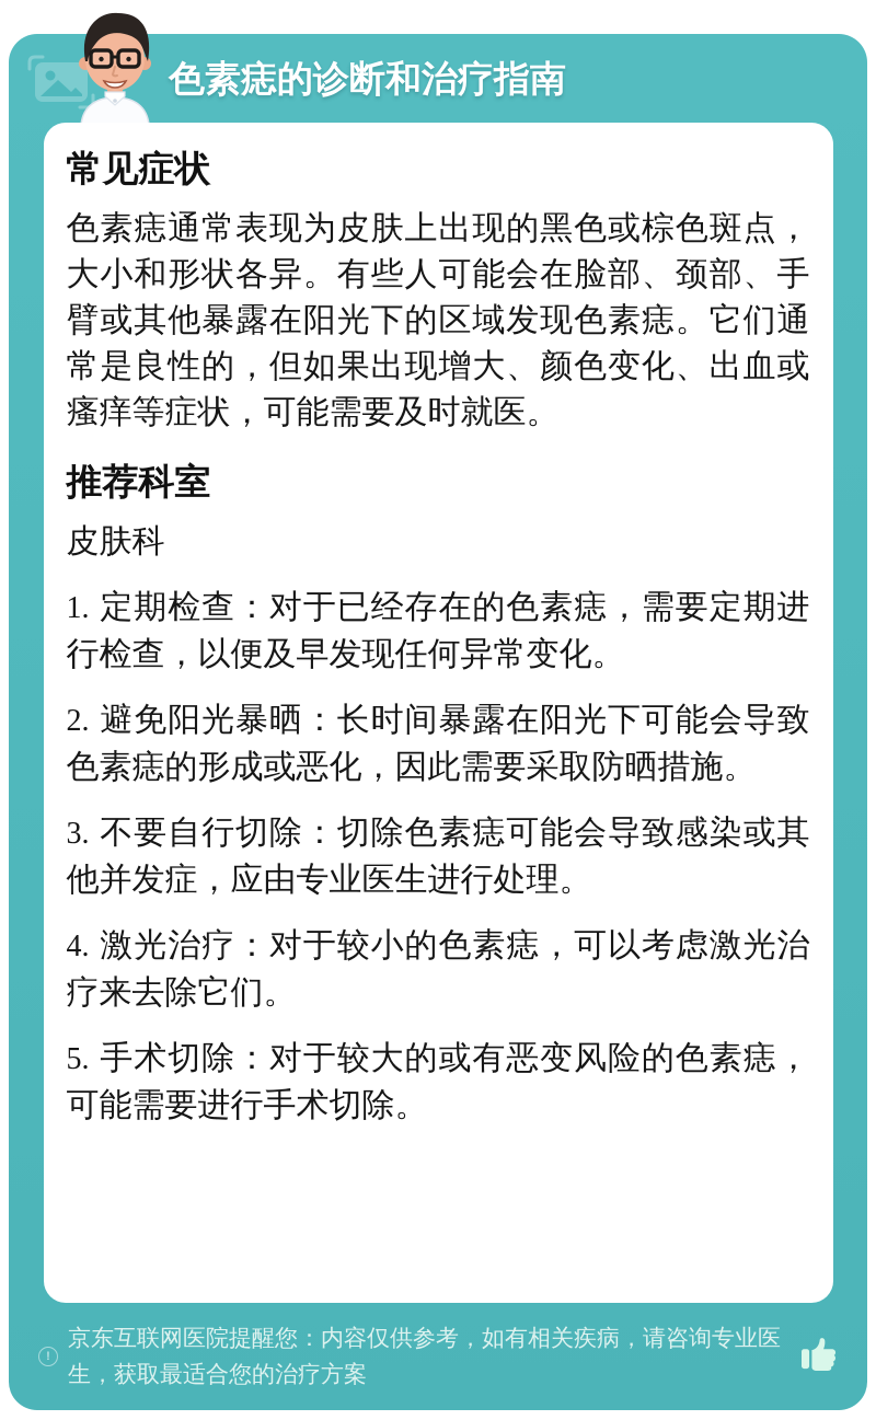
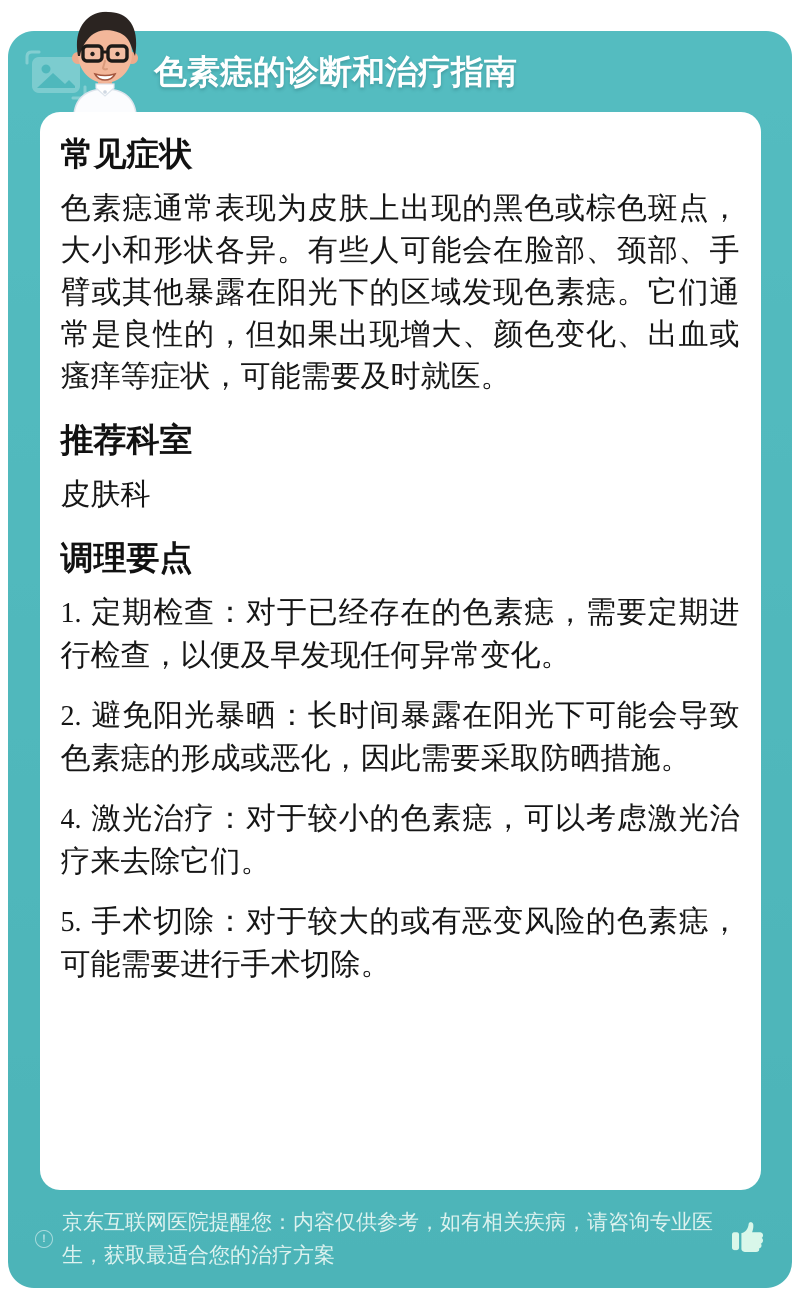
  色素痣的诊断和治疗指南
  常见症状
  色素痣通常表现为皮肤上出现的黑色或棕色斑点，大小和形状各异。有些人可能会在脸部、颈部、手臂或其他暴露在阳光下的区域发现色素痣。它们通常是良性的，但如果出现增大、颜色变化、出血或瘙痒等症状，可能需要及时就医。
  推荐科室
  皮肤科
+ 调理要点
  1. 定期检查：对于已经存在的色素痣，需要定期进行检查，以便及早发现任何异常变化。
  2. 避免阳光暴晒：长时间暴露在阳光下可能会导致色素痣的形成或恶化，因此需要采取防晒措施。
- 3. 不要自行切除：切除色素痣可能会导致感染或其他并发症，应由专业医生进行处理。
  4. 激光治疗：对于较小的色素痣，可以考虑激光治疗来去除它们。
  5. 手术切除：对于较大的或有恶变风险的色素痣，可能需要进行手术切除。
  京东互联网医院提醒您：内容仅供参考，如有相关疾病，请咨询专业医生，获取最适合您的治疗方案
